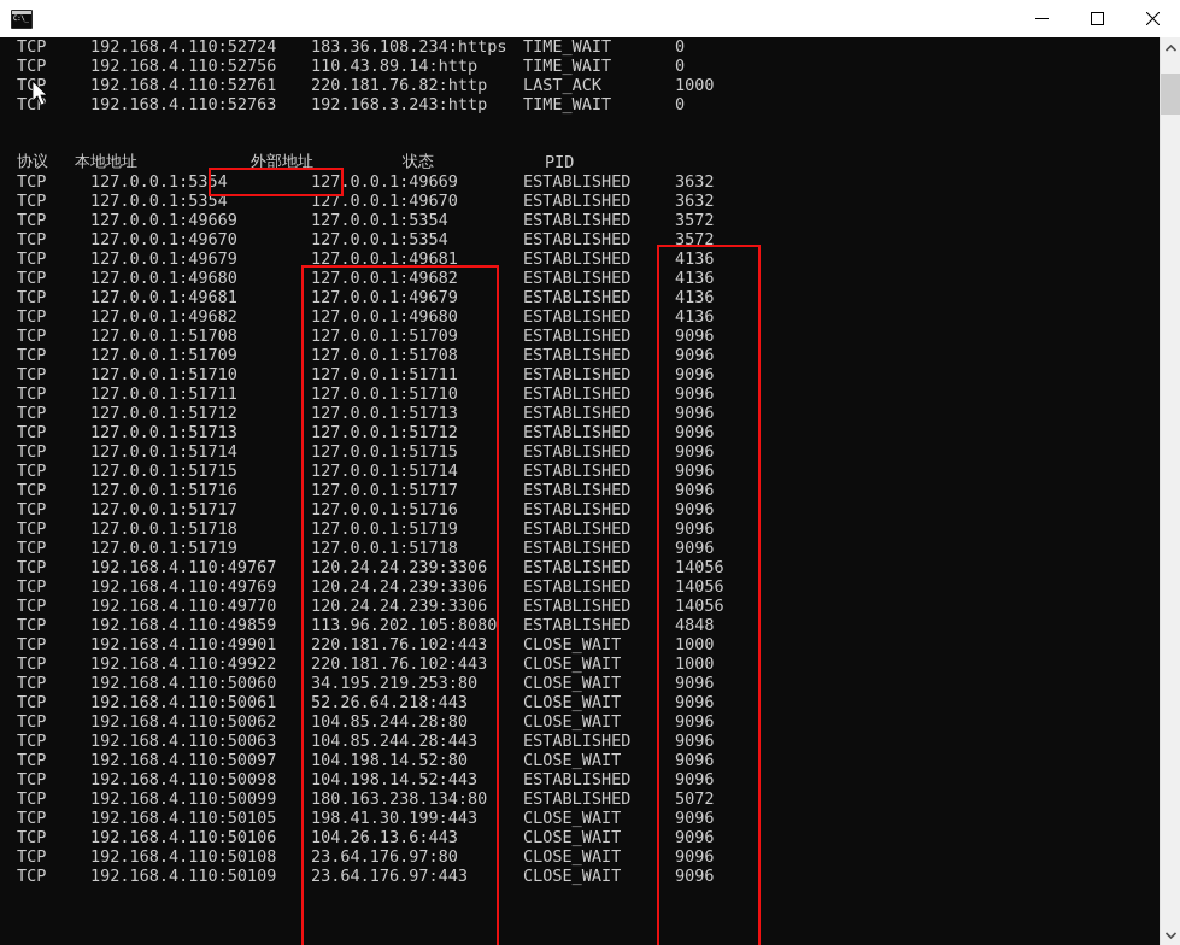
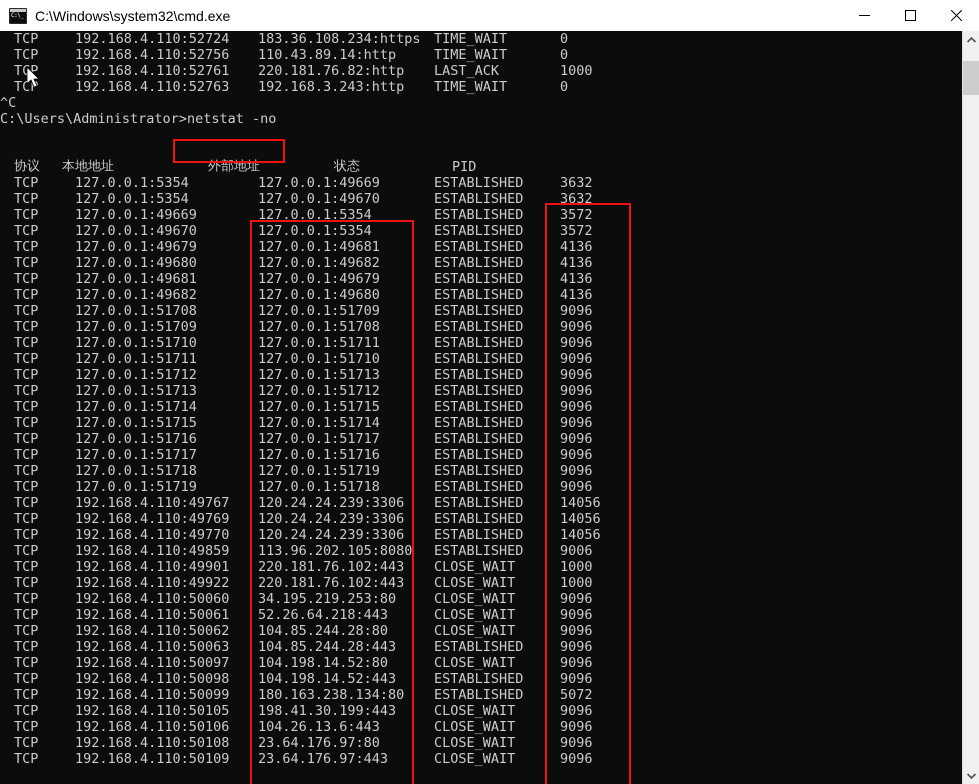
+ C:\Windows\system32\cmd.exe
  TCP
  192.168.4.110:52724
  183.36.108.234:https
  TIME_WAIT
  0
  TCP
  192.168.4.110:52756
  110.43.89.14:http
  TIME_WAIT
  0
  TCP
  192.168.4.110:52761
  220.181.76.82:http
  LAST_ACK
  1000
  192.168.4.110:52763
  192.168.3.243:http
  TIME_WAIT
  0
+ ^C
+ C:\Users\Administrator>netstat -no
  协议
  本地地址
  外部地址
  状态
  PID
  TCP
  127.0.0.1:5354
  127.0.0.1:49669
  ESTABLISHED
  3632
  TCP
  127.0.0.1:5354
  127.0.0.1:49670
  ESTABLISHED
  3632
  TCP
  127.0.0.1:49669
  127.0.0.1:5354
  ESTABLISHED
  3572
  TCP
  127.0.0.1:49670
  127.0.0.1:5354
  ESTABLISHED
  3572
  TCP
  127.0.0.1:49679
  127.0.0.1:49681
  ESTABLISHED
  4136
  TCP
  127.0.0.1:49680
  127.0.0.1:49682
  ESTABLISHED
  4136
  TCP
  127.0.0.1:49681
  127.0.0.1:49679
  ESTABLISHED
  4136
  TCP
  127.0.0.1:49682
  127.0.0.1:49680
  ESTABLISHED
  4136
  TCP
  127.0.0.1:51708
  127.0.0.1:51709
  ESTABLISHED
  9096
  TCP
  127.0.0.1:51709
  127.0.0.1:51708
  ESTABLISHED
  9096
  TCP
  127.0.0.1:51710
  127.0.0.1:51711
  ESTABLISHED
  9096
  TCP
  127.0.0.1:51711
  127.0.0.1:51710
  ESTABLISHED
  9096
  TCP
  127.0.0.1:51712
  127.0.0.1:51713
  ESTABLISHED
  9096
  TCP
  127.0.0.1:51713
  127.0.0.1:51712
  ESTABLISHED
  9096
  TCP
  127.0.0.1:51714
  127.0.0.1:51715
  ESTABLISHED
  9096
  TCP
  127.0.0.1:51715
  127.0.0.1:51714
  ESTABLISHED
  9096
  TCP
  127.0.0.1:51716
  127.0.0.1:51717
  ESTABLISHED
  9096
  TCP
  127.0.0.1:51717
  127.0.0.1:51716
  ESTABLISHED
  9096
  TCP
  127.0.0.1:51718
  127.0.0.1:51719
  ESTABLISHED
  9096
  TCP
  127.0.0.1:51719
  127.0.0.1:51718
  ESTABLISHED
  9096
  TCP
  192.168.4.110:49767
  120.24.24.239:3306
  ESTABLISHED
  14056
  TCP
  192.168.4.110:49769
  120.24.24.239:3306
  ESTABLISHED
  14056
  TCP
  192.168.4.110:49770
  120.24.24.239:3306
  ESTABLISHED
  14056
  TCP
  192.168.4.110:49859
  113.96.202.105:8080
  ESTABLISHED
- 4848
+ 9006
  TCP
  192.168.4.110:49901
  220.181.76.102:443
  CLOSE_WAIT
  1000
  TCP
  192.168.4.110:49922
  220.181.76.102:443
  CLOSE_WAIT
  1000
  TCP
  192.168.4.110:50060
  34.195.219.253:80
  CLOSE_WAIT
  9096
  TCP
  192.168.4.110:50061
  52.26.64.218:443
  CLOSE_WAIT
  9096
  TCP
  192.168.4.110:50062
  104.85.244.28:80
  CLOSE_WAIT
  9096
  TCP
  192.168.4.110:50063
  104.85.244.28:443
  ESTABLISHED
  9096
  TCP
  192.168.4.110:50097
  104.198.14.52:80
  CLOSE_WAIT
  9096
  TCP
  192.168.4.110:50098
  104.198.14.52:443
  ESTABLISHED
  9096
  TCP
  192.168.4.110:50099
  180.163.238.134:80
  ESTABLISHED
  5072
  TCP
  192.168.4.110:50105
  198.41.30.199:443
  CLOSE_WAIT
  9096
  TCP
  192.168.4.110:50106
  104.26.13.6:443
  CLOSE_WAIT
  9096
  TCP
  192.168.4.110:50108
  23.64.176.97:80
  CLOSE_WAIT
  9096
  TCP
  192.168.4.110:50109
  23.64.176.97:443
  CLOSE_WAIT
  9096
